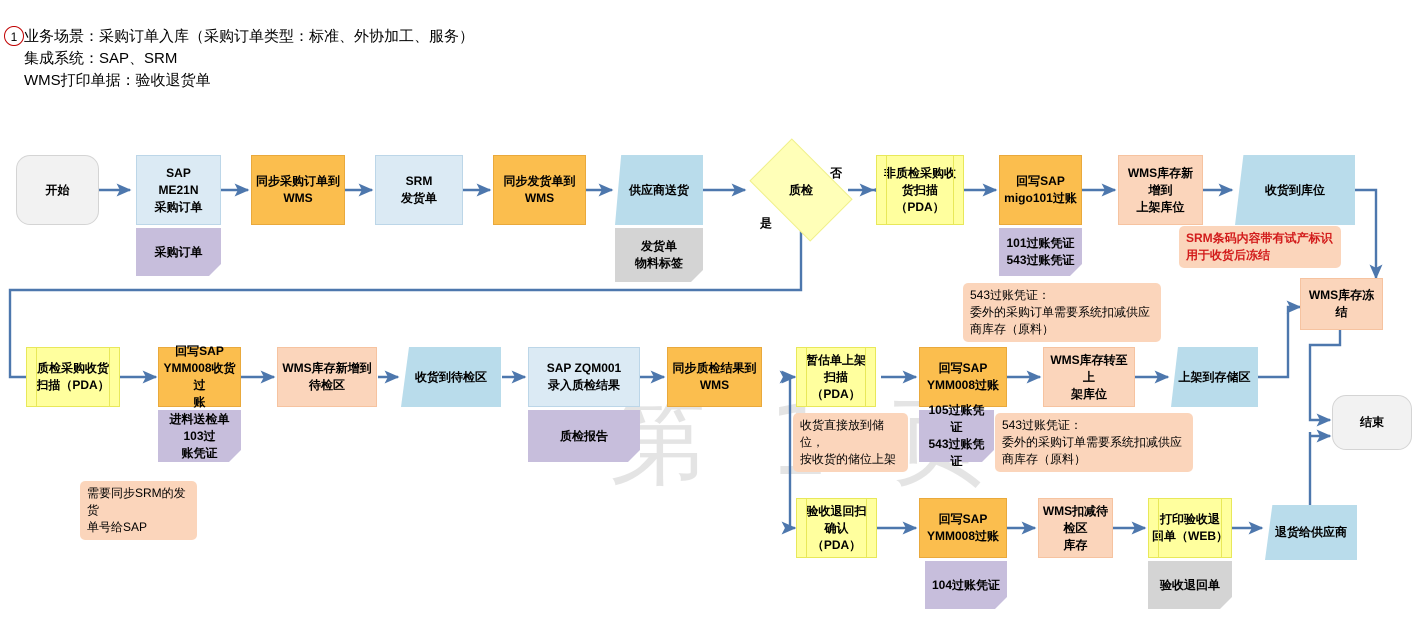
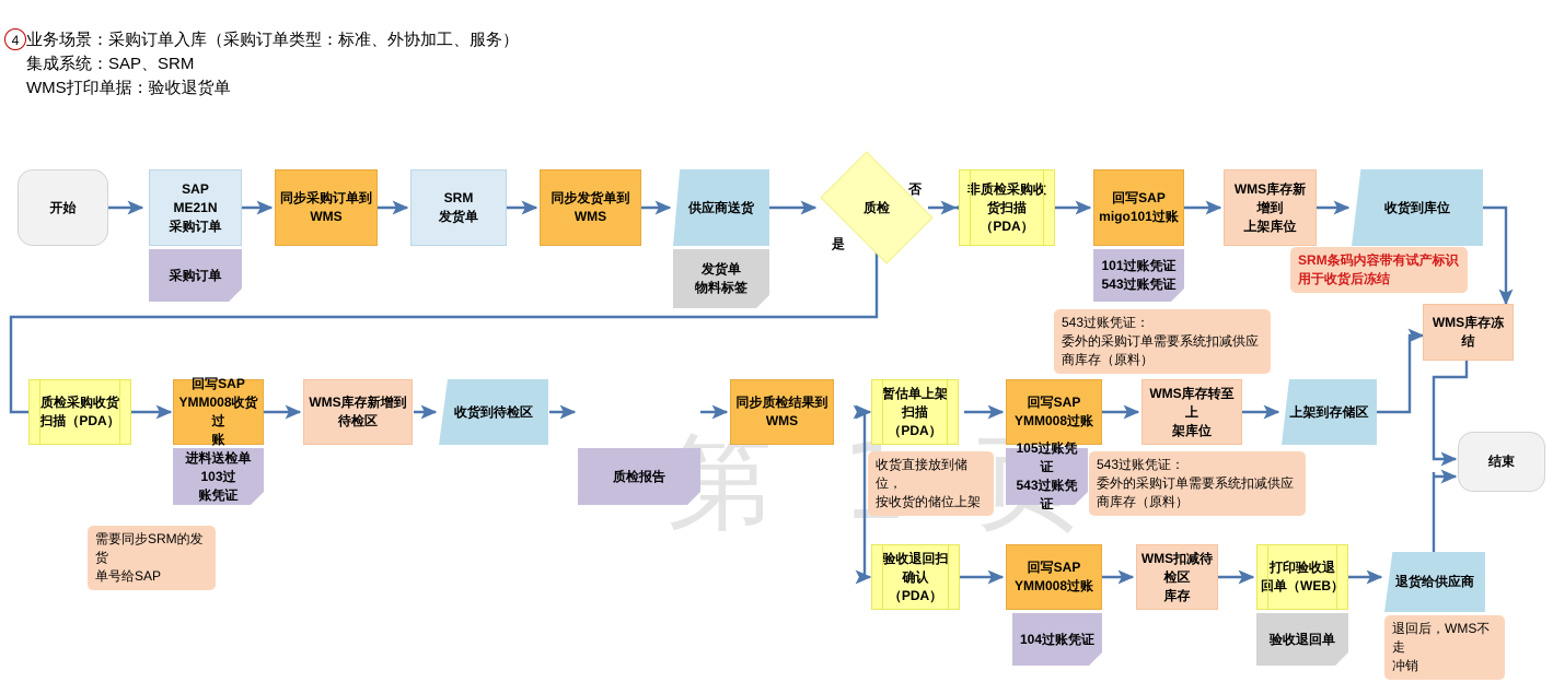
- 1
+ 4
  业务场景：采购订单入库（采购订单类型：标准、外协加工、服务）
  集成系统：SAP、SRM
  WMS打印单据：验收退货单
  开始
  SAP
  ME21N
  采购订单
  采购订单
  同步采购订单到
  WMS
  SRM
  发货单
  同步发货单到
  WMS
  供应商送货
  发货单
  物料标签
  质检
  否
  是
  非质检采购收
  货扫描
  （PDA）
  回写SAP
  migo101过账
  101过账凭证
  543过账凭证
  WMS库存新增到
  上架库位
  收货到库位
  SRM条码内容带有试产标识
  用于收货后冻结
  WMS库存冻结
  543过账凭证：
  委外的采购订单需要系统扣减供应
  商库存（原料）
  质检采购收货
  扫描（PDA）
  回写SAP
  YMM008收货过
  账
  进料送检单103过
  账凭证
  需要同步SRM的发货
  单号给SAP
  WMS库存新增到
  待检区
  收货到待检区
- SAP ZQM001
- 录入质检结果
  质检报告
  同步质检结果到
  WMS
  暂估单上架
  扫描（PDA）
  收货直接放到储位，
  按收货的储位上架
  回写SAP
  YMM008过账
  105过账凭证
  543过账凭证
  543过账凭证：
  委外的采购订单需要系统扣减供应
  商库存（原料）
  WMS库存转至上
  架库位
  上架到存储区
  结束
  验收退回扫
  确认（PDA）
  回写SAP
  YMM008过账
  104过账凭证
  WMS扣减待检区
  库存
  打印验收退
  回单（WEB）
  验收退回单
  退货给供应商
+ 退回后，WMS不走
+ 冲销
